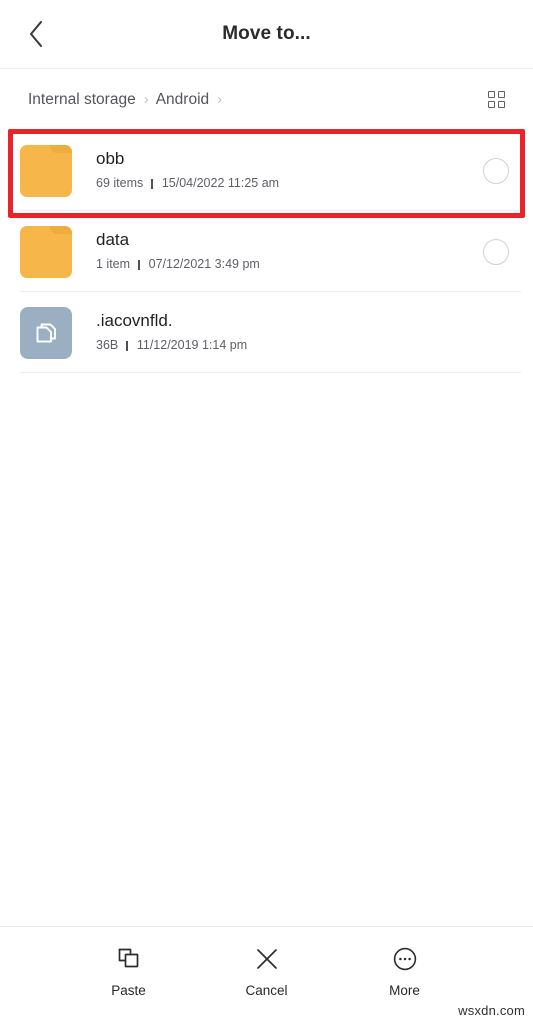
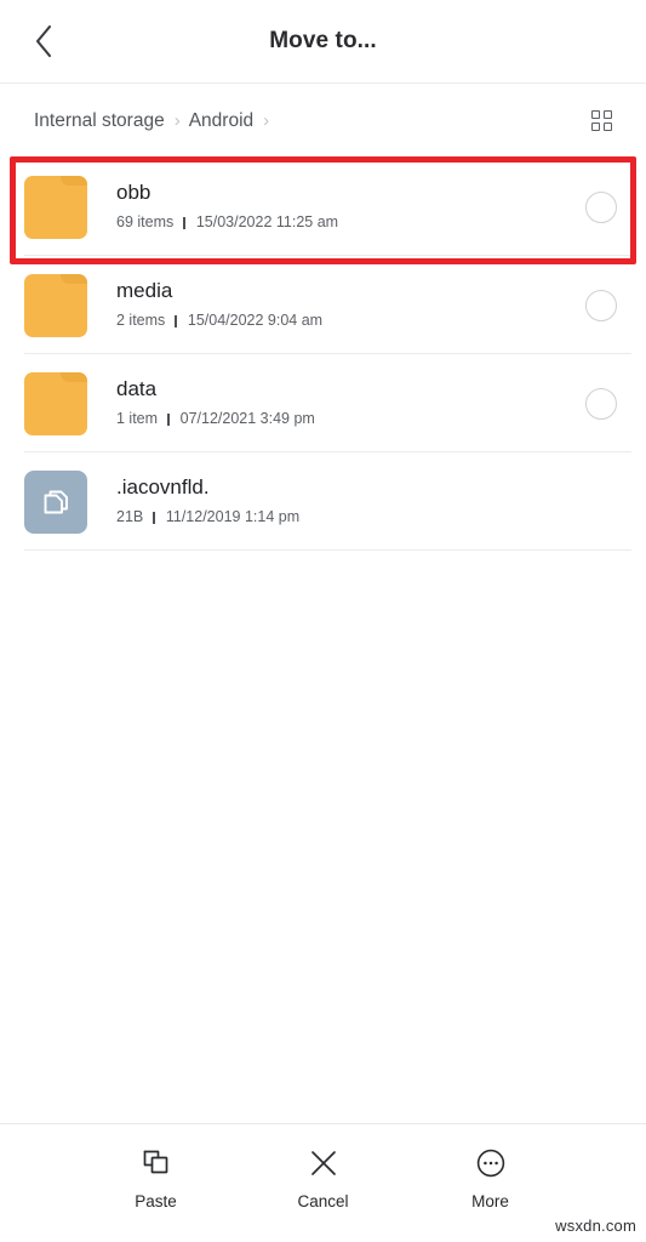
  Move to...
  Internal storage
  ›
  Android
  ›
  obb
  69 items
- 15/04/2022 11:25 am
+ 15/03/2022 11:25 am
+ media
+ 2 items
+ 15/04/2022 9:04 am
  data
  1 item
  07/12/2021 3:49 pm
  .iacovnfld.
- 36B
+ 21B
  11/12/2019 1:14 pm
  Paste
  Cancel
  More
  wsxdn.com
